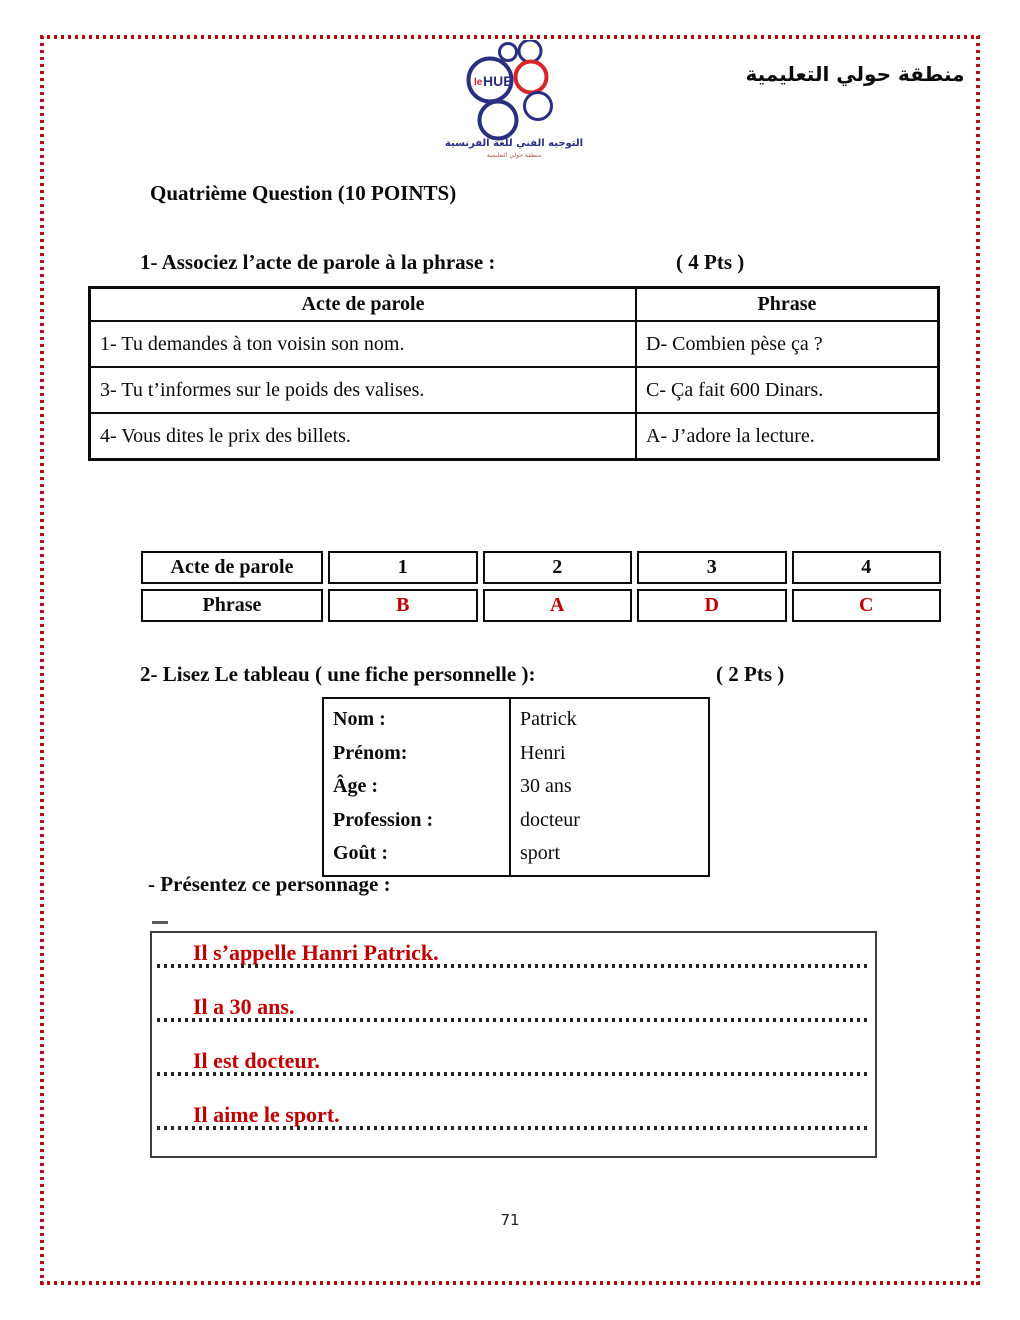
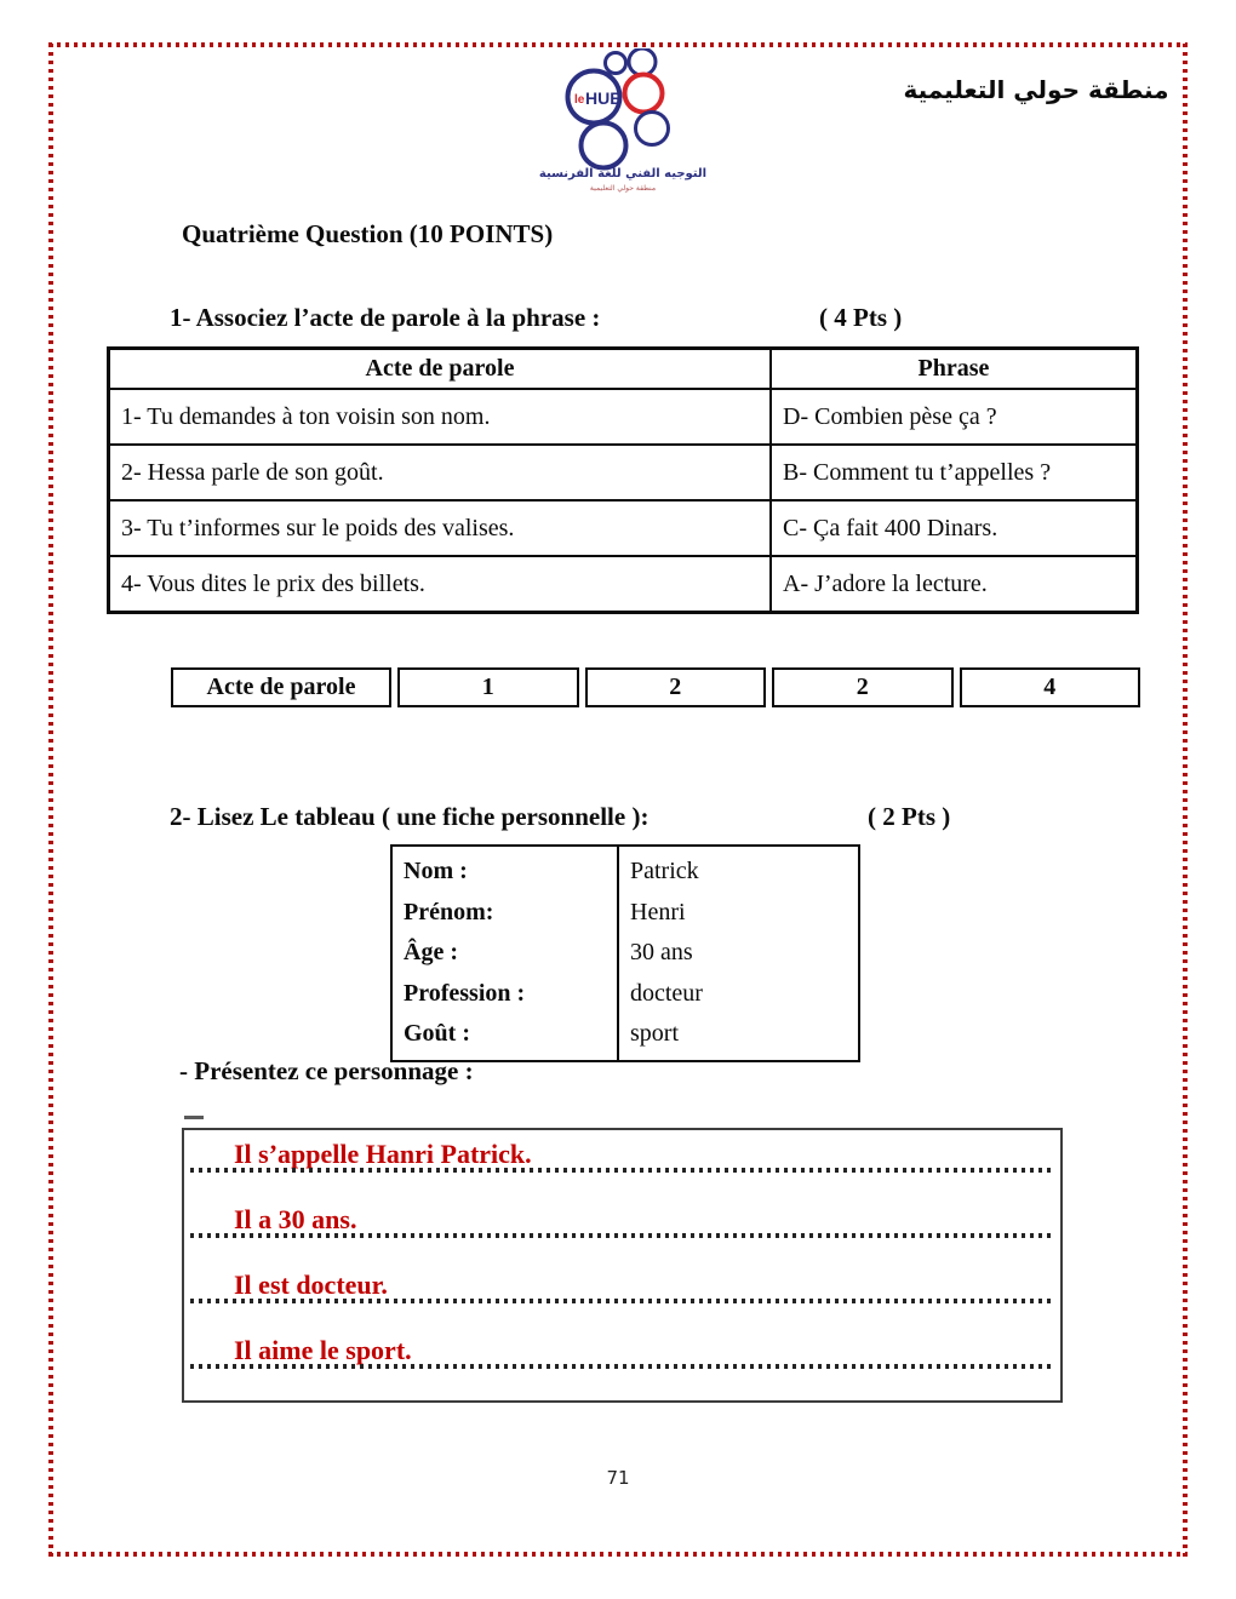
  le
  HUB
  التوجيه الفني للغة الفرنسية
  منطقة حولي التعليمية
  Quatrième Question (10 POINTS)
  1- Associez l’acte de parole à la phrase :
  ( 4 Pts )
  Acte de parole	Phrase
  1- Tu demandes à ton voisin son nom.	D- Combien pèse ça ?
+ 2- Hessa parle de son goût.	B- Comment tu t’appelles ?
- 3- Tu t’informes sur le poids des valises.	C- Ça fait 600 Dinars.
+ 3- Tu t’informes sur le poids des valises.	C- Ça fait 400 Dinars.
  4- Vous dites le prix des billets.	A- J’adore la lecture.
- Acte de parole	1	2	3	4
+ Acte de parole	1	2	2	4
- Phrase	B	A	D	C
  2- Lisez Le tableau ( une fiche personnelle ):
  ( 2 Pts )
  Nom : Prénom: Âge : Profession : Goût :	Patrick Henri 30 ans docteur sport
  - Présentez ce personnage :
  Il s’appelle Hanri Patrick.
  Il a 30 ans.
  Il est docteur.
  Il aime le sport.
  71
